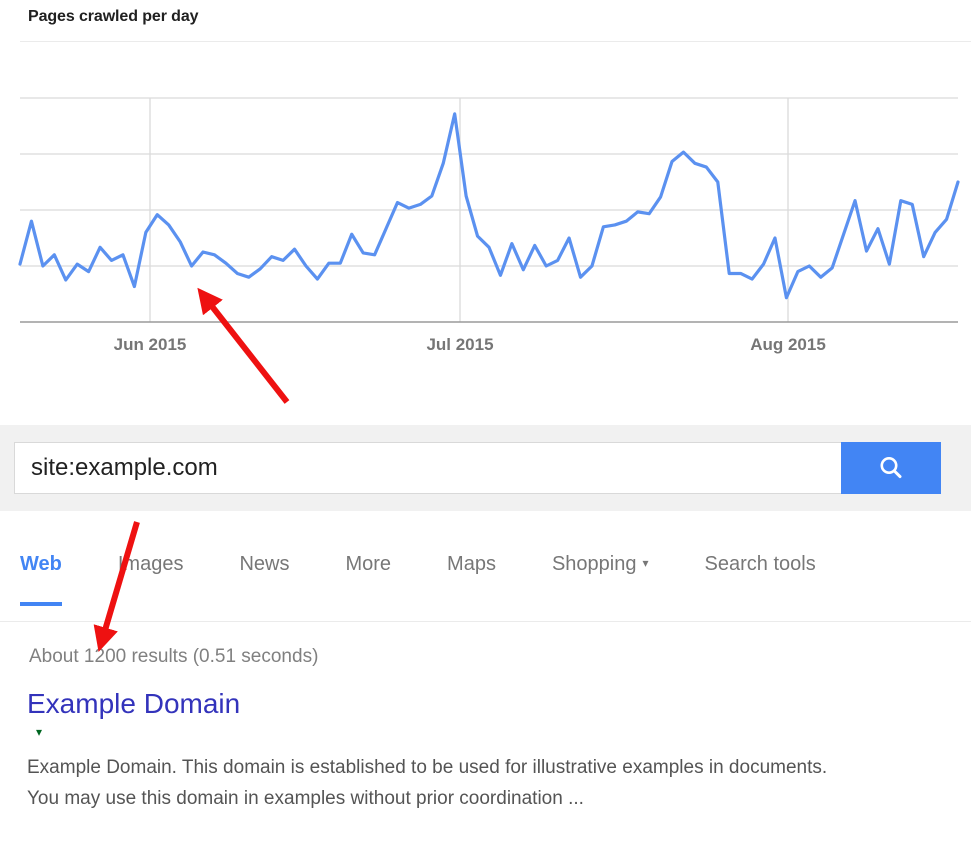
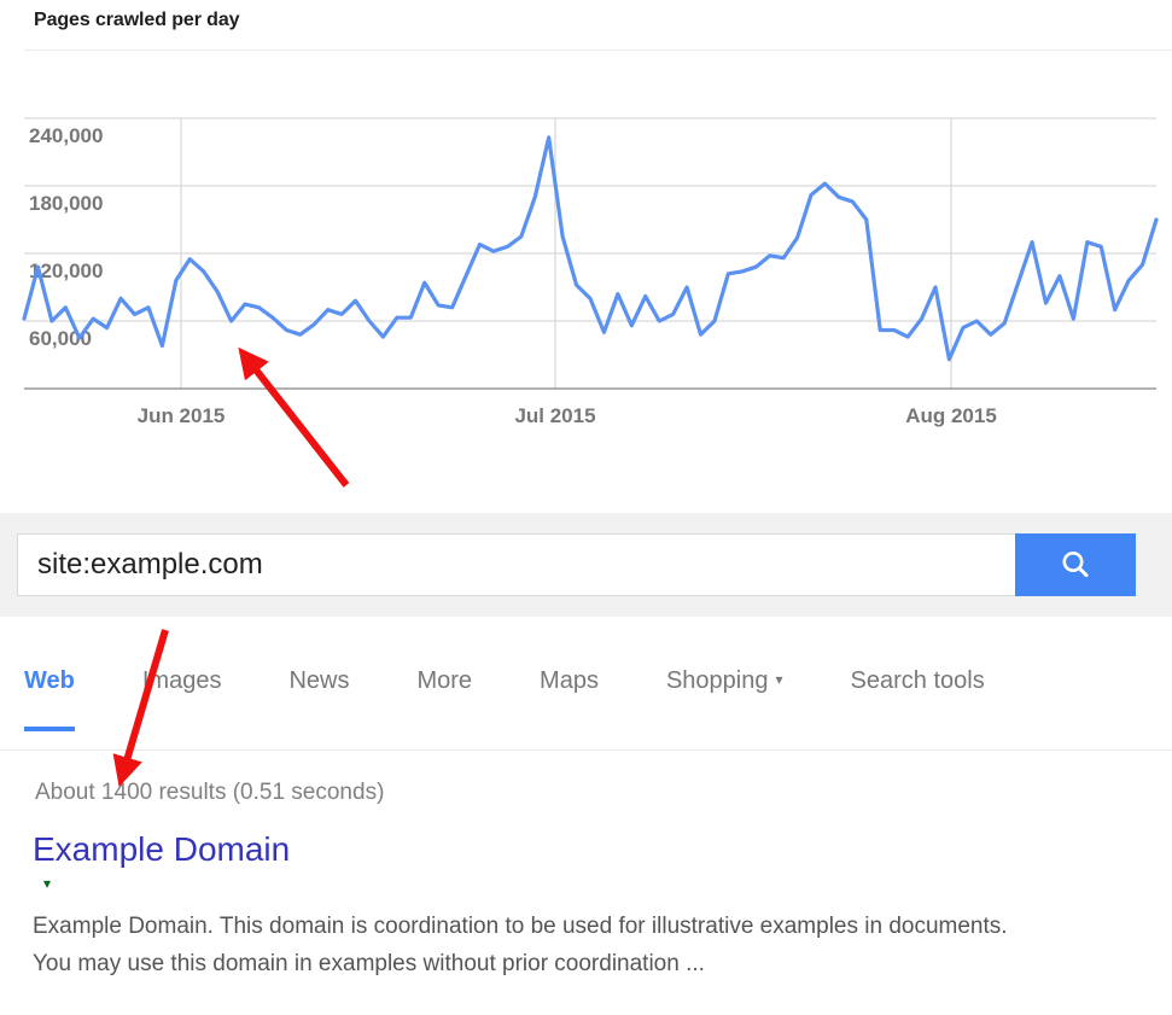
  Pages crawled per day
+ 240,000
+ 180,000
+ 120,000
+ 60,000
  Jun 2015
  Jul 2015
  Aug 2015
  site:example.com
  Web
  Images
  News
  More
  Maps
  Shopping ▾
  Search tools
- About 1200 results (0.51 seconds)
+ About 1400 results (0.51 seconds)
  Example Domain
  ▾
- Example Domain. This domain is established to be used for illustrative examples in documents. You may use this domain in examples without prior coordination ...
+ Example Domain. This domain is coordination to be used for illustrative examples in documents. You may use this domain in examples without prior coordination ...
